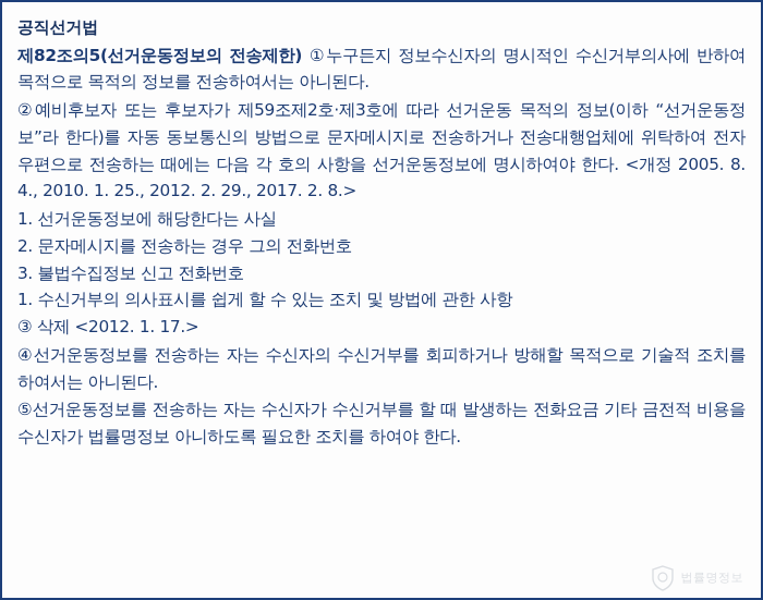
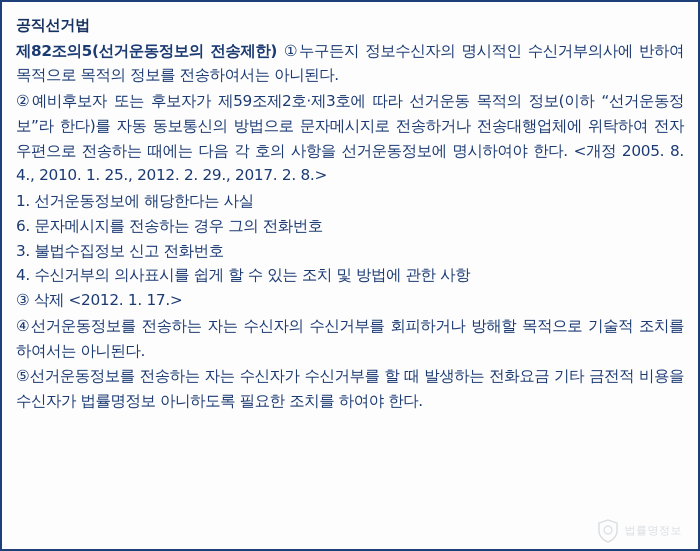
  공직선거법
  제82조의5(선거운동정보의 전송제한) ①누구든지 정보수신자의 명시적인 수신거부의사에 반하여 목적으로 목적의 정보를 전송하여서는 아니된다.
  ②예비후보자 또는 후보자가 제59조제2호·제3호에 따라 선거운동 목적의 정보(이하 “선거운동정보”라 한다)를 자동 동보통신의 방법으로 문자메시지로 전송하거나 전송대행업체에 위탁하여 전자우편으로 전송하는 때에는 다음 각 호의 사항을 선거운동정보에 명시하여야 한다. <개정 2005. 8. 4., 2010. 1. 25., 2012. 2. 29., 2017. 2. 8.>
  1. 선거운동정보에 해당한다는 사실
- 2. 문자메시지를 전송하는 경우 그의 전화번호
+ 6. 문자메시지를 전송하는 경우 그의 전화번호
  3. 불법수집정보 신고 전화번호
- 1. 수신거부의 의사표시를 쉽게 할 수 있는 조치 및 방법에 관한 사항
+ 4. 수신거부의 의사표시를 쉽게 할 수 있는 조치 및 방법에 관한 사항
  ③ 삭제 <2012. 1. 17.>
  ④선거운동정보를 전송하는 자는 수신자의 수신거부를 회피하거나 방해할 목적으로 기술적 조치를 하여서는 아니된다.
  ⑤선거운동정보를 전송하는 자는 수신자가 수신거부를 할 때 발생하는 전화요금 기타 금전적 비용을 수신자가 법률명정보 아니하도록 필요한 조치를 하여야 한다.
  법률명정보
